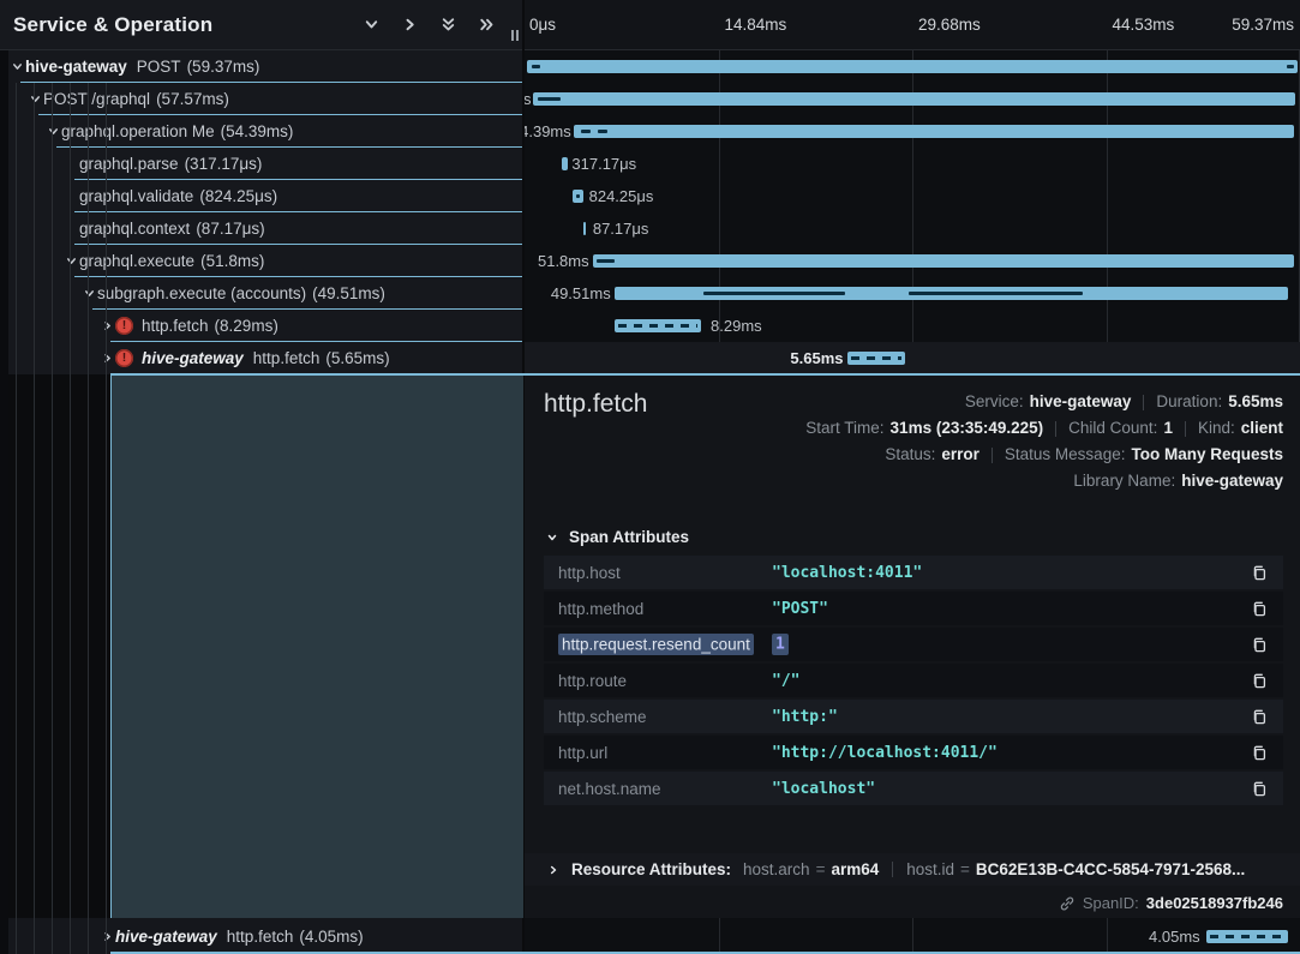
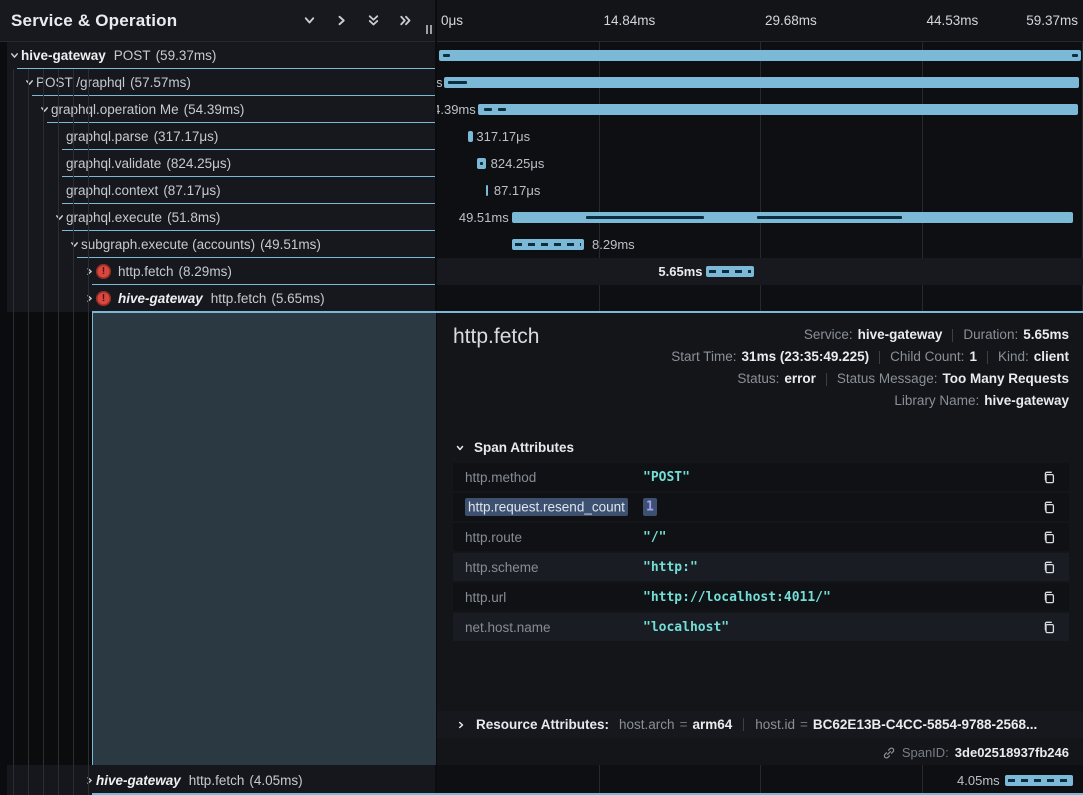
  Service & Operation
  0μs
  14.84ms
  29.68ms
  44.53ms
  59.37ms
  hive-gateway
  POST
  (59.37ms)
  POST /graphql
  (57.57ms)
  graphql.operation Me
  (54.39ms)
  graphql.parse
  (317.17μs)
  graphql.validate
  (824.25μs)
  graphql.context
  (87.17μs)
  graphql.execute
  (51.8ms)
  subgraph.execute (accounts)
  (49.51ms)
  http.fetch
  (8.29ms)
  hive-gateway
  http.fetch
  (5.65ms)
  4.39ms
  317.17μs
  824.25μs
  87.17μs
- 51.8ms
  49.51ms
  8.29ms
  5.65ms
  http.fetch
  Service:
  hive-gateway
  Duration:
  5.65ms
  Start Time:
  31ms (23:35:49.225)
  Child Count:
  1
  Kind:
  client
  Status:
  error
  Status Message:
  Too Many Requests
  Library Name:
  hive-gateway
  Span Attributes
- http.host
- "localhost:4011"
  http.method
  "POST"
  http.request.resend_count
  1
  http.route
  "/"
  http.scheme
  "http:"
  http.url
  "http://localhost:4011/"
  net.host.name
  "localhost"
  Resource Attributes:
  host.arch
  =
  arm64
  host.id
  =
- BC62E13B-C4CC-5854-7971-2568...
+ BC62E13B-C4CC-5854-9788-2568...
  SpanID:
  3de02518937fb246
  hive-gateway
  http.fetch
  (4.05ms)
  4.05ms
